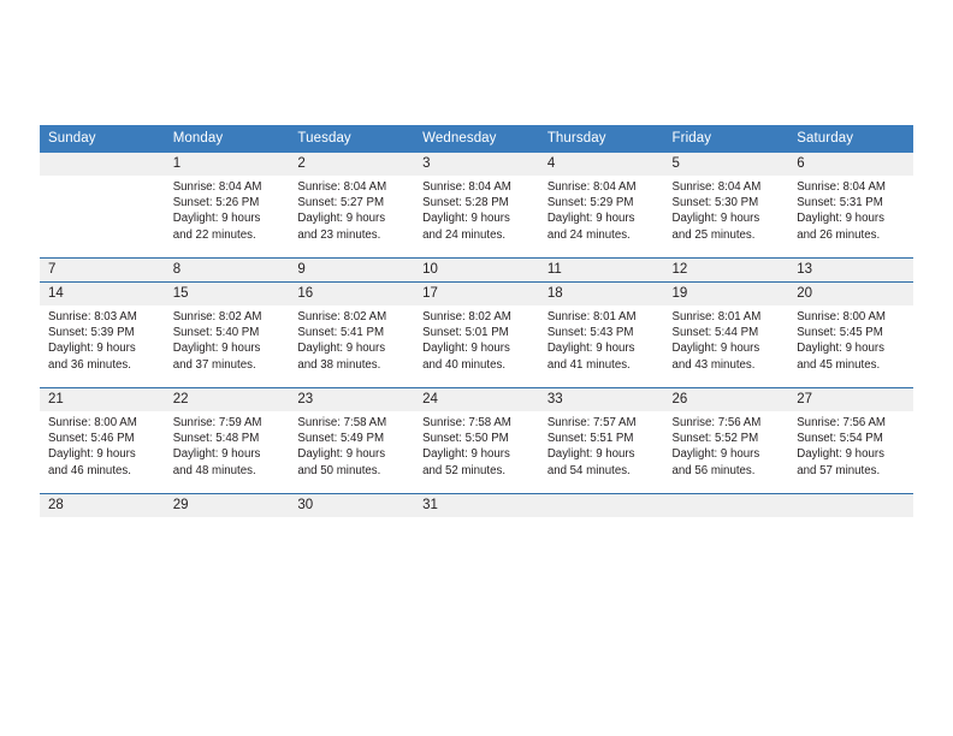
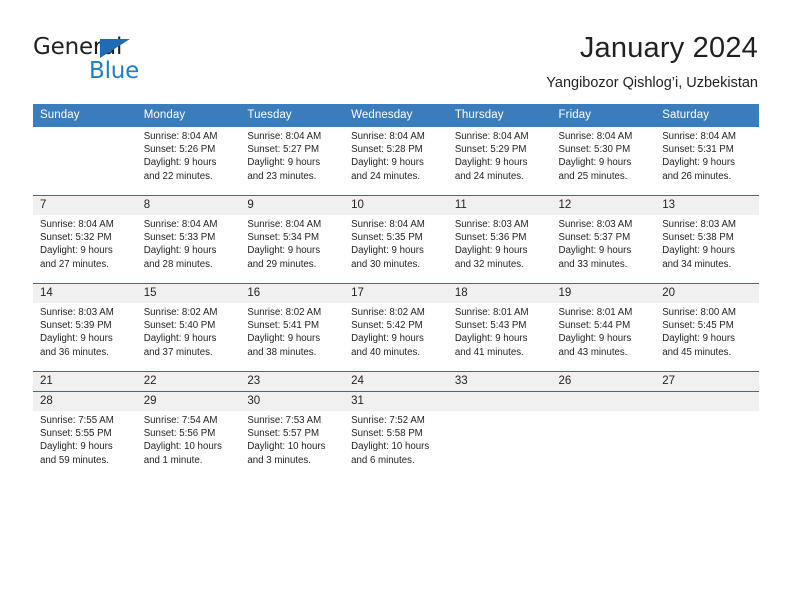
+ General
+ Blue
+ January 2024
+ Yangibozor Qishlog’i, Uzbekistan
  Sunday	Monday	Tuesday	Wednesday	Thursday	Friday	Saturday
- 	1	2	3	4	5	6
  	Sunrise: 8:04 AMSunset: 5:26 PMDaylight: 9 hoursand 22 minutes.	Sunrise: 8:04 AMSunset: 5:27 PMDaylight: 9 hoursand 23 minutes.	Sunrise: 8:04 AMSunset: 5:28 PMDaylight: 9 hoursand 24 minutes.	Sunrise: 8:04 AMSunset: 5:29 PMDaylight: 9 hoursand 24 minutes.	Sunrise: 8:04 AMSunset: 5:30 PMDaylight: 9 hoursand 25 minutes.	Sunrise: 8:04 AMSunset: 5:31 PMDaylight: 9 hoursand 26 minutes.
  7	8	9	10	11	12	13
+ Sunrise: 8:04 AMSunset: 5:32 PMDaylight: 9 hoursand 27 minutes.	Sunrise: 8:04 AMSunset: 5:33 PMDaylight: 9 hoursand 28 minutes.	Sunrise: 8:04 AMSunset: 5:34 PMDaylight: 9 hoursand 29 minutes.	Sunrise: 8:04 AMSunset: 5:35 PMDaylight: 9 hoursand 30 minutes.	Sunrise: 8:03 AMSunset: 5:36 PMDaylight: 9 hoursand 32 minutes.	Sunrise: 8:03 AMSunset: 5:37 PMDaylight: 9 hoursand 33 minutes.	Sunrise: 8:03 AMSunset: 5:38 PMDaylight: 9 hoursand 34 minutes.
  14	15	16	17	18	19	20
- Sunrise: 8:03 AMSunset: 5:39 PMDaylight: 9 hoursand 36 minutes.	Sunrise: 8:02 AMSunset: 5:40 PMDaylight: 9 hoursand 37 minutes.	Sunrise: 8:02 AMSunset: 5:41 PMDaylight: 9 hoursand 38 minutes.	Sunrise: 8:02 AMSunset: 5:01 PMDaylight: 9 hoursand 40 minutes.	Sunrise: 8:01 AMSunset: 5:43 PMDaylight: 9 hoursand 41 minutes.	Sunrise: 8:01 AMSunset: 5:44 PMDaylight: 9 hoursand 43 minutes.	Sunrise: 8:00 AMSunset: 5:45 PMDaylight: 9 hoursand 45 minutes.
+ Sunrise: 8:03 AMSunset: 5:39 PMDaylight: 9 hoursand 36 minutes.	Sunrise: 8:02 AMSunset: 5:40 PMDaylight: 9 hoursand 37 minutes.	Sunrise: 8:02 AMSunset: 5:41 PMDaylight: 9 hoursand 38 minutes.	Sunrise: 8:02 AMSunset: 5:42 PMDaylight: 9 hoursand 40 minutes.	Sunrise: 8:01 AMSunset: 5:43 PMDaylight: 9 hoursand 41 minutes.	Sunrise: 8:01 AMSunset: 5:44 PMDaylight: 9 hoursand 43 minutes.	Sunrise: 8:00 AMSunset: 5:45 PMDaylight: 9 hoursand 45 minutes.
  21	22	23	24	33	26	27
- Sunrise: 8:00 AMSunset: 5:46 PMDaylight: 9 hoursand 46 minutes.	Sunrise: 7:59 AMSunset: 5:48 PMDaylight: 9 hoursand 48 minutes.	Sunrise: 7:58 AMSunset: 5:49 PMDaylight: 9 hoursand 50 minutes.	Sunrise: 7:58 AMSunset: 5:50 PMDaylight: 9 hoursand 52 minutes.	Sunrise: 7:57 AMSunset: 5:51 PMDaylight: 9 hoursand 54 minutes.	Sunrise: 7:56 AMSunset: 5:52 PMDaylight: 9 hoursand 56 minutes.	Sunrise: 7:56 AMSunset: 5:54 PMDaylight: 9 hoursand 57 minutes.
  28	29	30	31
+ Sunrise: 7:55 AMSunset: 5:55 PMDaylight: 9 hoursand 59 minutes.	Sunrise: 7:54 AMSunset: 5:56 PMDaylight: 10 hoursand 1 minute.	Sunrise: 7:53 AMSunset: 5:57 PMDaylight: 10 hoursand 3 minutes.	Sunrise: 7:52 AMSunset: 5:58 PMDaylight: 10 hoursand 6 minutes.
